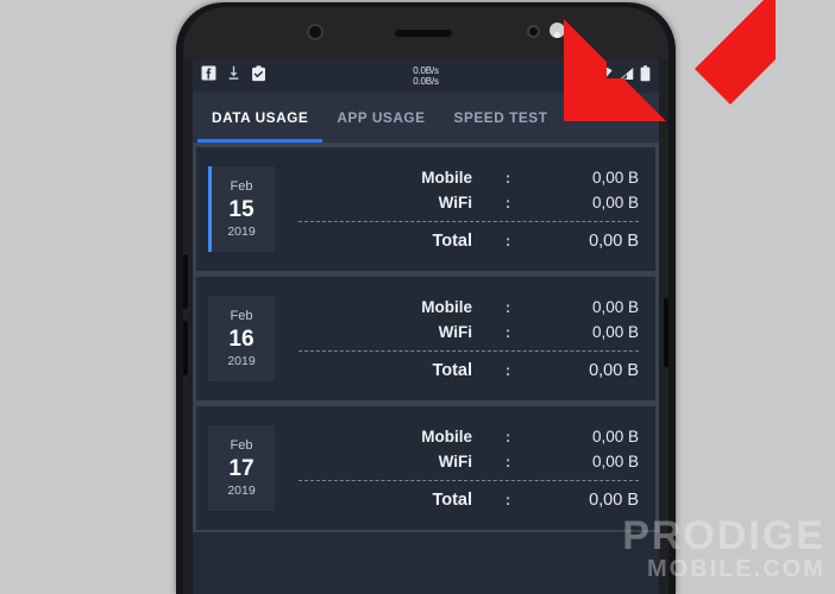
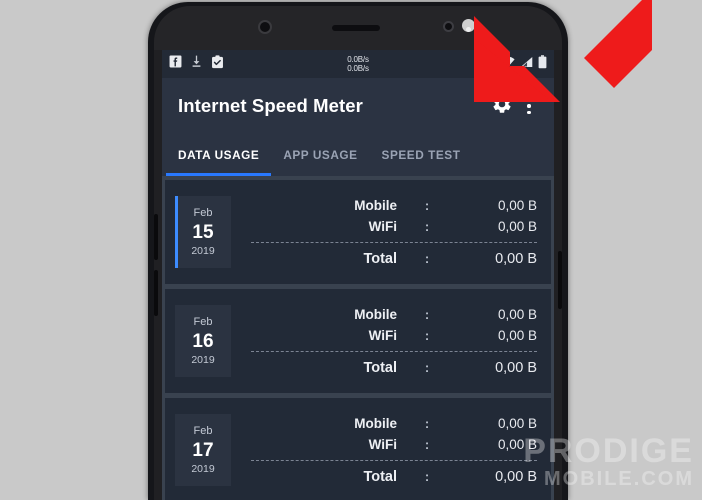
  0.0B/s
  0.0B/s
+ Internet Speed Meter
  DATA USAGE
  APP USAGE
  SPEED TEST
  Feb
  15
  2019
  Mobile
  :
  0,00 B
  WiFi
  :
  0,00 B
  Total
  :
  0,00 B
  Feb
  16
  2019
  Mobile
  :
  0,00 B
  WiFi
  :
  0,00 B
  Total
  :
  0,00 B
  Feb
  17
  2019
  Mobile
  :
  0,00 B
  WiFi
  :
  0,00 B
  Total
  :
  0,00 B
  PRODIGE
  MOBILE.COM
